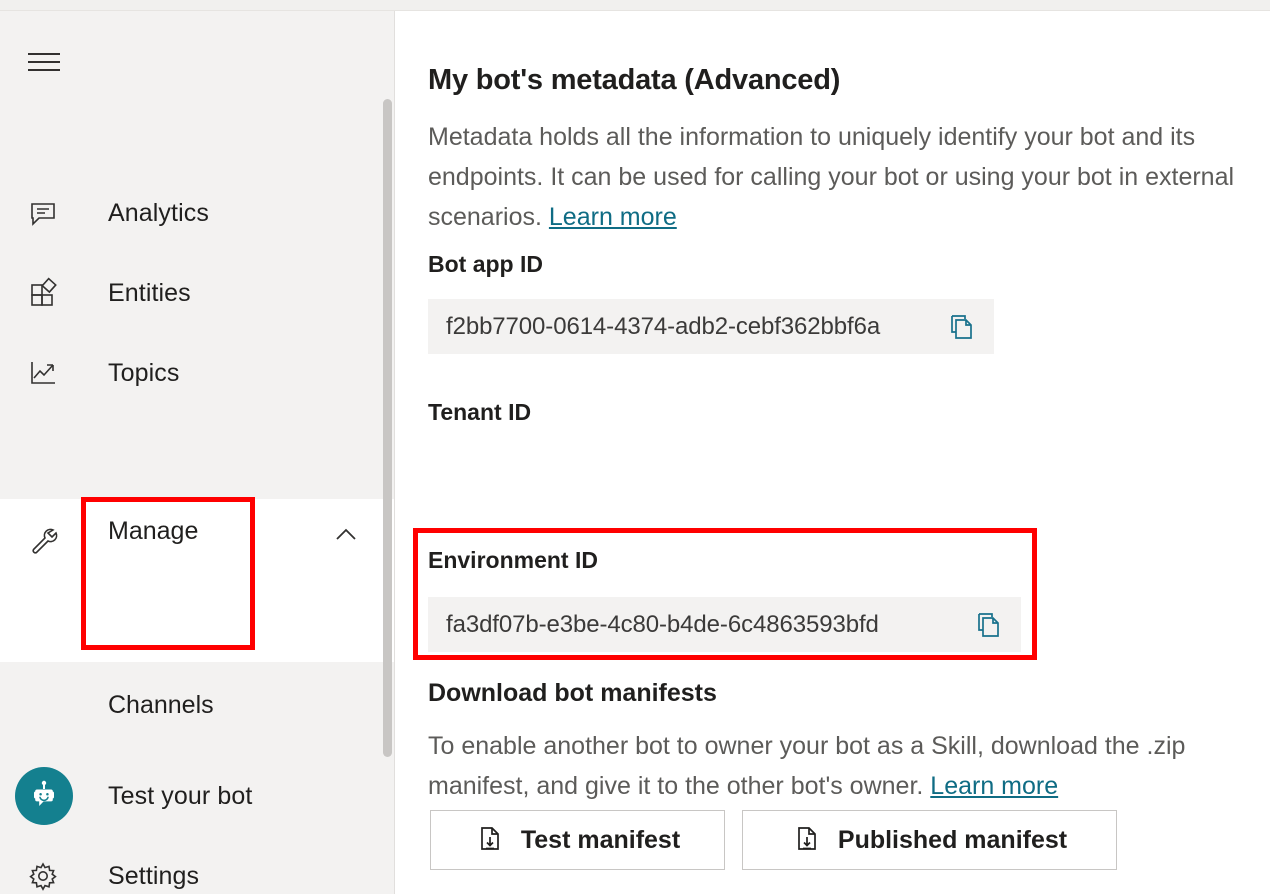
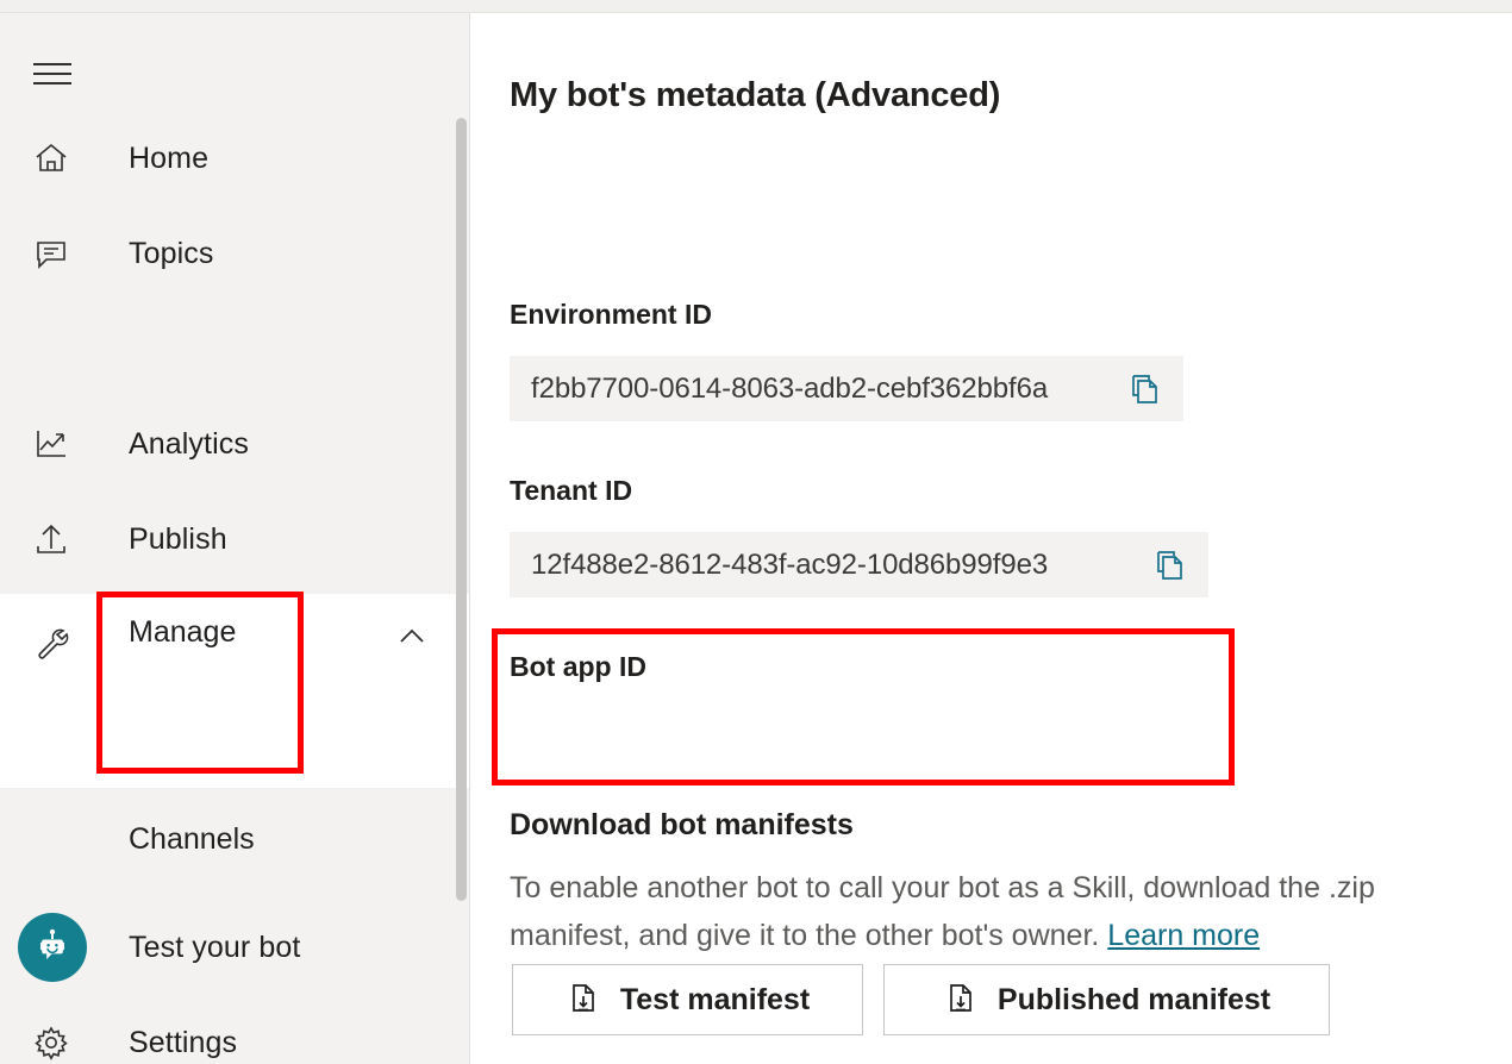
+ Home
- Analytics
+ Topics
- Entities
- Topics
+ Analytics
+ Publish
  Manage
  Channels
  Test your bot
  Settings
  My bot's metadata (Advanced)
- Metadata holds all the information to uniquely identify your bot and its endpoints. It can be used for calling your bot or using your bot in external scenarios. Learn more
- Bot app ID
+ Environment ID
- f2bb7700-0614-4374-adb2-cebf362bbf6a
+ f2bb7700-0614-8063-adb2-cebf362bbf6a
  Tenant ID
+ 12f488e2-8612-483f-ac92-10d86b99f9e3
- Environment ID
+ Bot app ID
- fa3df07b-e3be-4c80-b4de-6c4863593bfd
  Download bot manifests
- To enable another bot to owner your bot as a Skill, download the .zip manifest, and give it to the other bot's owner. Learn more
+ To enable another bot to call your bot as a Skill, download the .zip manifest, and give it to the other bot's owner. Learn more
  Test manifest
  Published manifest
